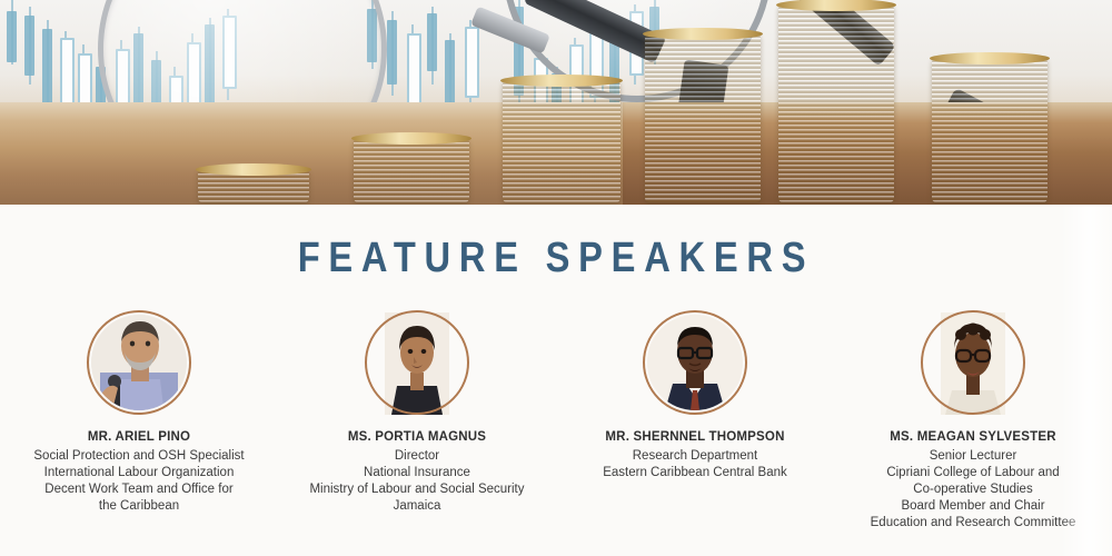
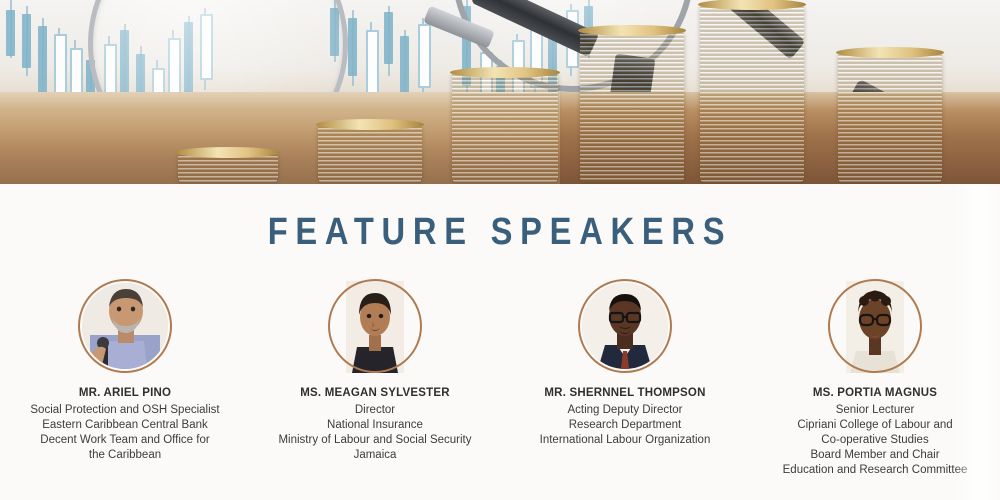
  FEATURE SPEAKERS
  MR. ARIEL PINO
  Social Protection and OSH Specialist
- International Labour Organization
+ Eastern Caribbean Central Bank
  Decent Work Team and Office for
  the Caribbean
- MS. PORTIA MAGNUS
+ MS. MEAGAN SYLVESTER
  Director
  National Insurance
  Ministry of Labour and Social Security
  Jamaica
  MR. SHERNNEL THOMPSON
+ Acting Deputy Director
  Research Department
- Eastern Caribbean Central Bank
+ International Labour Organization
- MS. MEAGAN SYLVESTER
+ MS. PORTIA MAGNUS
  Senior Lecturer
  Cipriani College of Labour and
  Co-operative Studies
  Board Member and Chair
  Education and Research Committ
